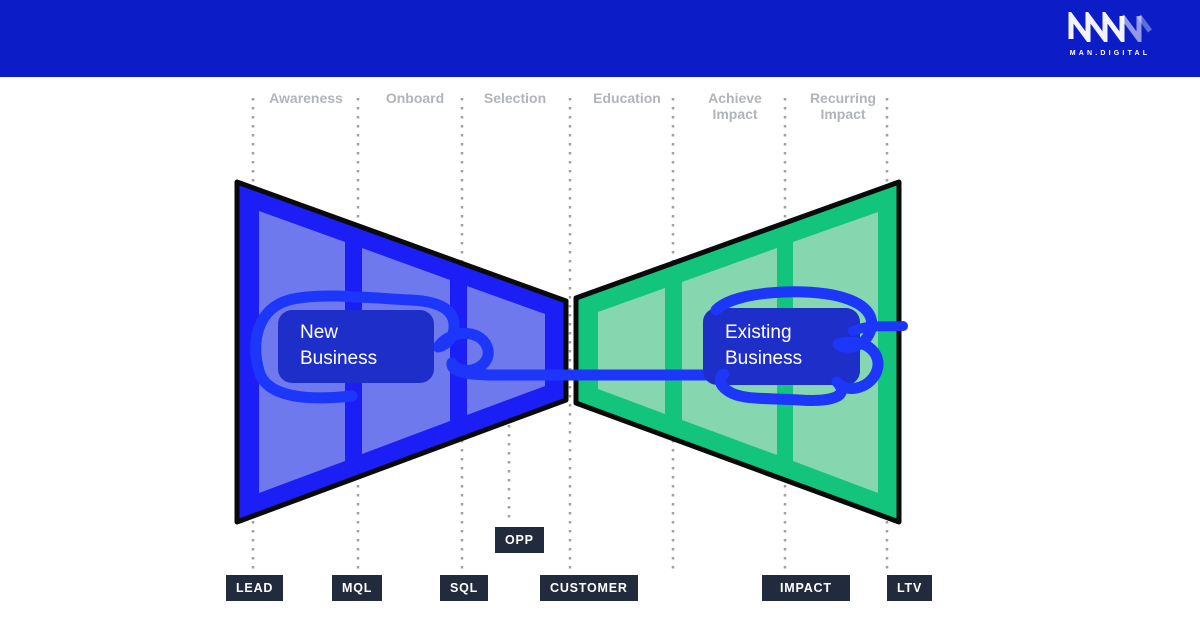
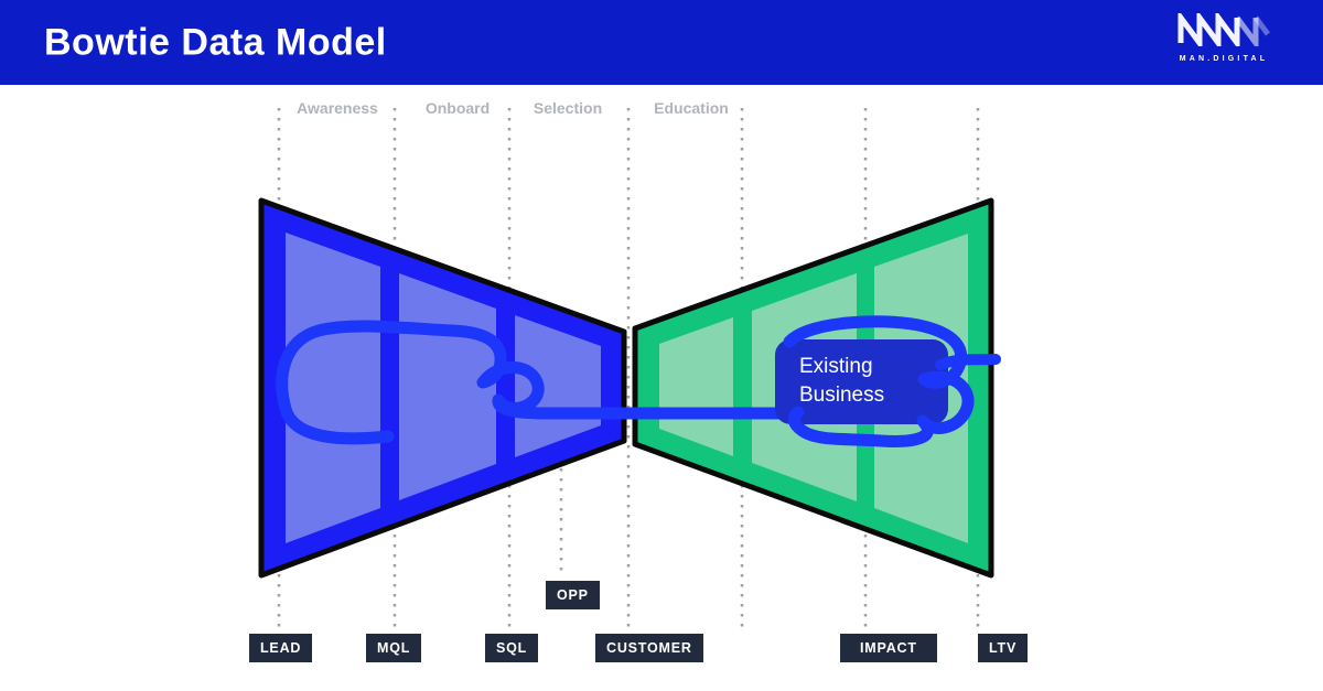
+ Bowtie Data Model
  Awareness
  Onboard
  Selection
  Education
- Achieve Impact
- Recurring Impact
- New Business
  Existing Business
  LEAD
  MQL
  SQL
  OPP
  CUSTOMER
  IMPACT
  LTV
